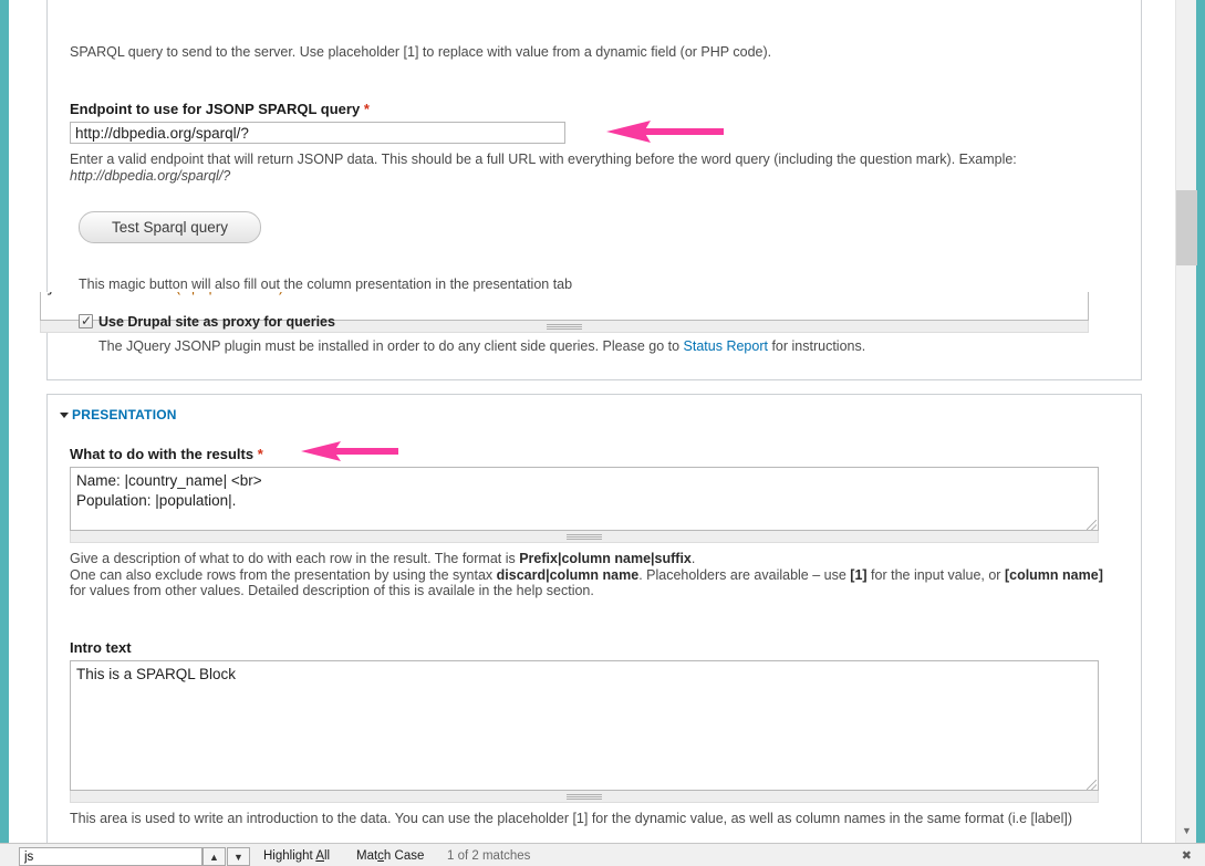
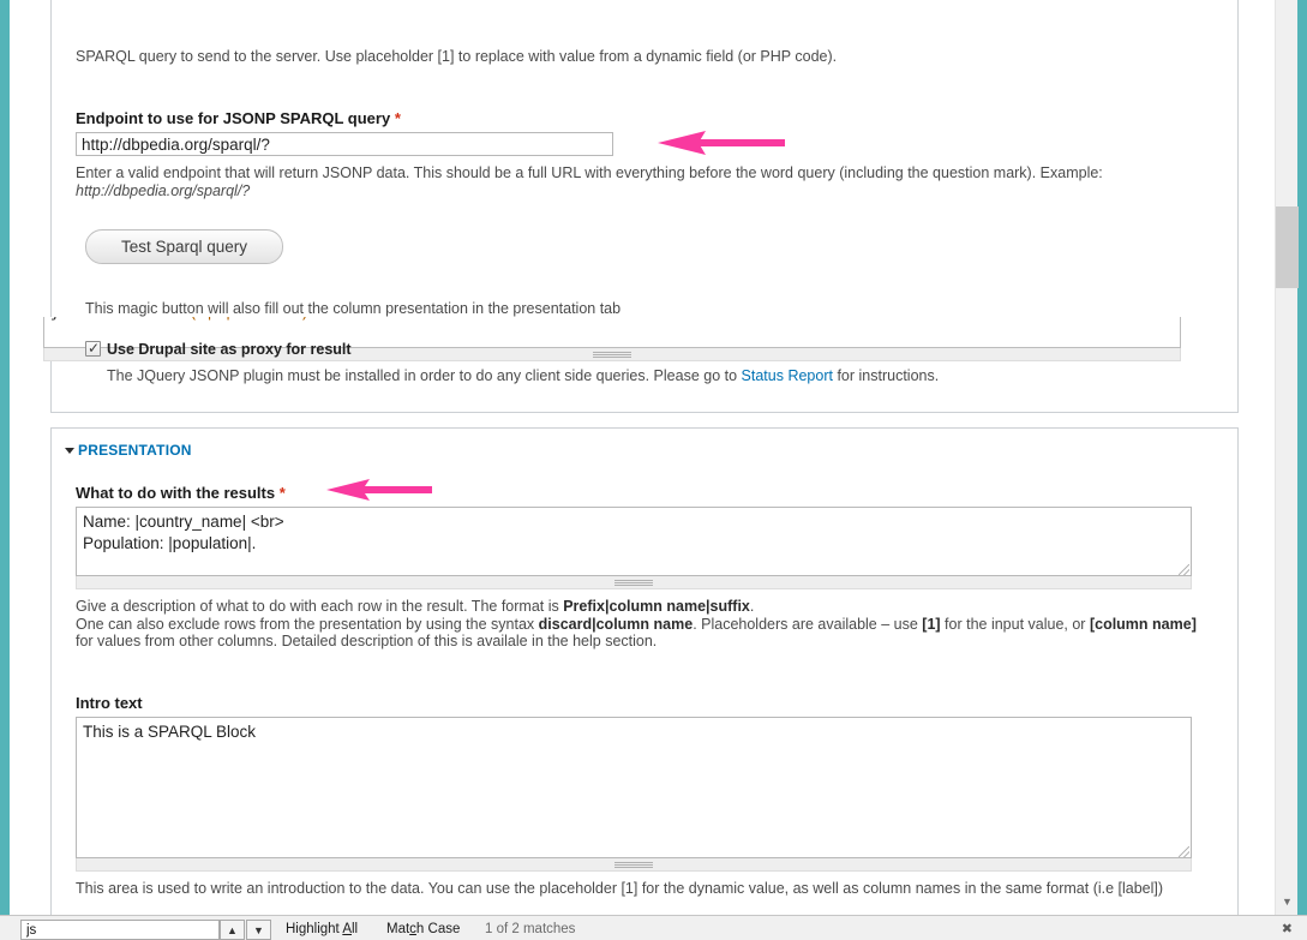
  SPARQL query to send to the server. Use placeholder [1] to replace with value from a dynamic field (or PHP code).
  Endpoint to use for JSONP SPARQL query *
  http://dbpedia.org/sparql/?
  Enter a valid endpoint that will return JSONP data. This should be a full URL with everything before the word query (including the question mark). Example:
  http://dbpedia.org/sparql/?
  Test Sparql query
  This magic button will also fill out the column presentation in the presentation tab
  ✓
- Use Drupal site as proxy for queries
+ Use Drupal site as proxy for result
  The JQuery JSONP plugin must be installed in order to do any client side queries. Please go to Status Report for instructions.
  PRESENTATION
  What to do with the results *
  Name: |country_name| <br>
  Population: |population|.
  Give a description of what to do with each row in the result. The format is Prefix|column name|suffix.
- One can also exclude rows from the presentation by using the syntax discard|column name. Placeholders are available – use [1] for the input value, or [column name] for values from other values. Detailed description of this is availale in the help section.
+ One can also exclude rows from the presentation by using the syntax discard|column name. Placeholders are available – use [1] for the input value, or [column name] for values from other columns. Detailed description of this is availale in the help section.
  Intro text
  This is a SPARQL Block
  This area is used to write an introduction to the data. You can use the placeholder [1] for the dynamic value, as well as column names in the same format (i.e [label])
  ▼
  js
  ▲
  ▼
  Highlight All
  Match Case
  1 of 2 matches
  ✖
